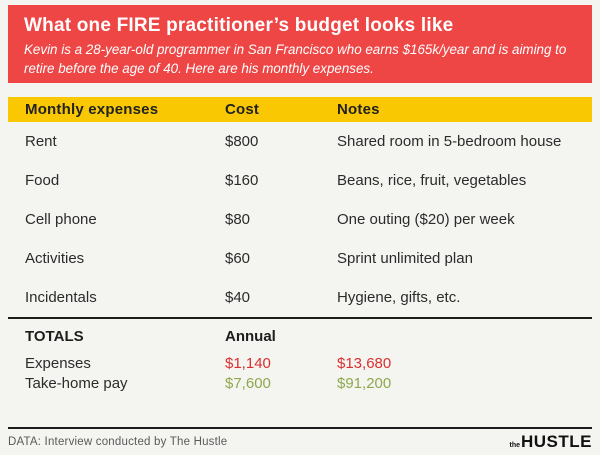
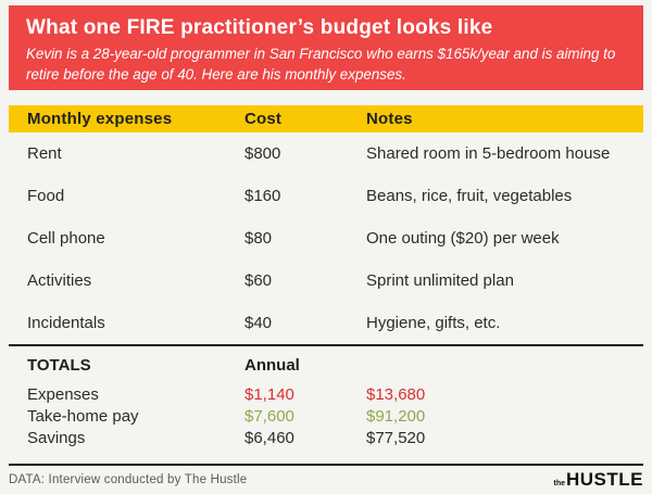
  What one FIRE practitioner’s budget looks like
  Kevin is a 28-year-old programmer in San Francisco who earns $165k/year and is aiming to retire before the age of 40. Here are his monthly expenses.
  Monthly expenses
  Cost
  Notes
  Rent
  $800
  Shared room in 5-bedroom house
  Food
  $160
  Beans, rice, fruit, vegetables
  Cell phone
  $80
  One outing ($20) per week
  Activities
  $60
  Sprint unlimited plan
  Incidentals
  $40
  Hygiene, gifts, etc.
  TOTALS
  Annual
  Expenses
  $1,140
  $13,680
  Take-home pay
  $7,600
  $91,200
+ Savings
+ $6,460
+ $77,520
  DATA: Interview conducted by The Hustle
  HUSTLE
